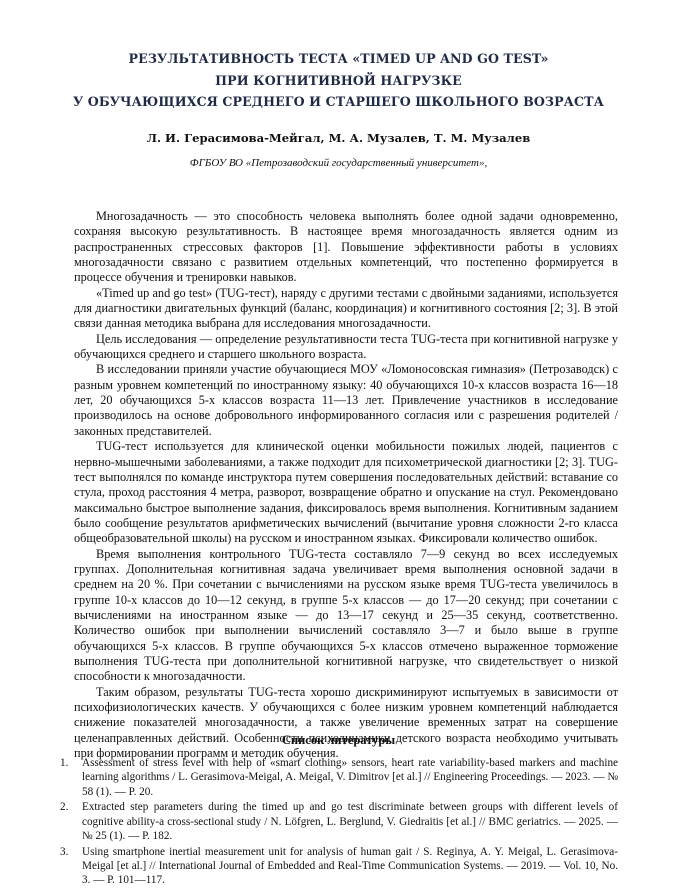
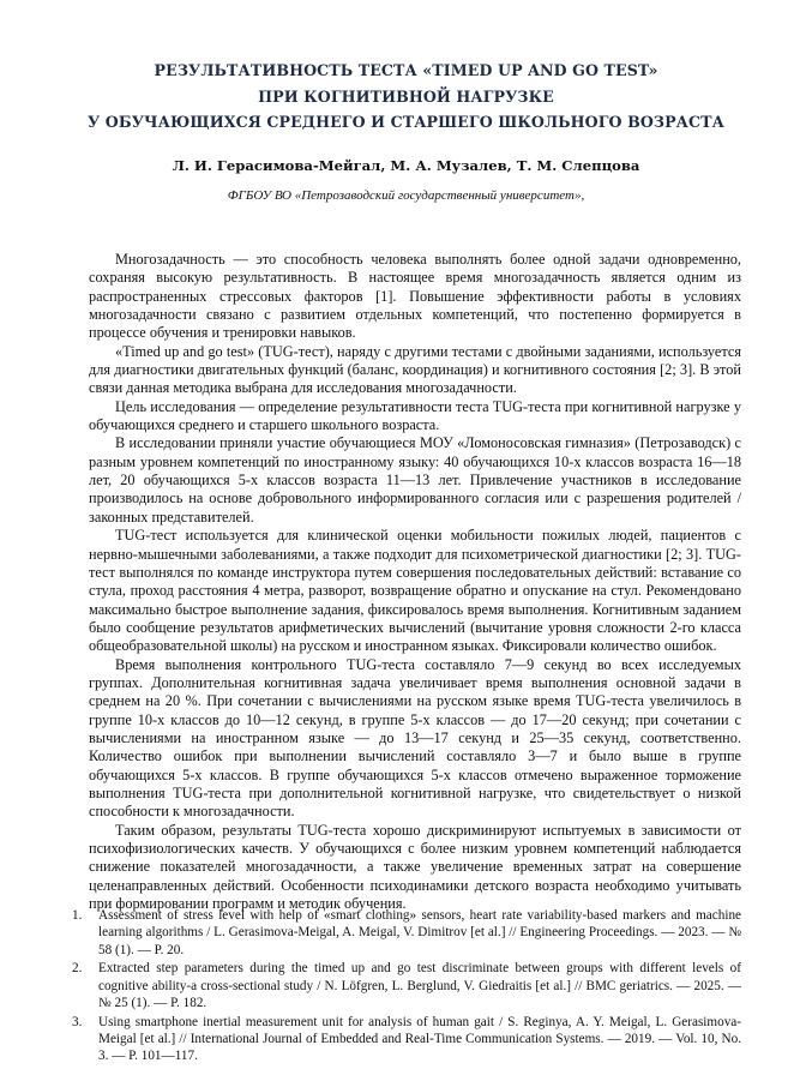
  РЕЗУЛЬТАТИВНОСТЬ ТЕСТА «TIMED UP AND GO TEST»
  ПРИ КОГНИТИВНОЙ НАГРУЗКЕ
  У ОБУЧАЮЩИХСЯ СРЕДНЕГО И СТАРШЕГО ШКОЛЬНОГО ВОЗРАСТА
- Л. И. Герасимова-Мейгал, М. А. Музалев, Т. М. Музалев
+ Л. И. Герасимова-Мейгал, М. А. Музалев, Т. М. Слепцова
  ФГБОУ ВО «Петрозаводский государственный университет»,
  Многозадачность — это способность человека выполнять более одной задачи одновременно, сохра­няя высокую результативность. В настоящее время многозадачность является одним из распространен­ных стрессовых факторов [1]. Повышение эффективности работы в условиях многозадачности связано с развитием отдельных компетенций, что постепенно формируется в процессе обучения и тренировки навыков.
  «Timed up and go test» (TUG-тест), наряду с другими тестами с двойными заданиями, используется для диагностики двигательных функций (баланс, координация) и когнитивного состояния [2; 3]. В этой связи данная методика выбрана для исследования многозадачности.
  Цель исследования — определение результативности теста TUG-теста при когнитивной нагрузке у обучающихся среднего и старшего школьного возраста.
  В исследовании приняли участие обучающиеся МОУ «Ломоносовская гимназия» (Петрозаводск) с разным уровнем компетенций по иностранному языку: 40 обучающихся 10-х классов возраста 16—18 лет, 20 обучающихся 5-х классов возраста 11—13 лет. Привлечение участников в исследование производилось на основе добровольного информированного согласия или с разрешения родите­лей / законных представителей.
  TUG-тест используется для клинической оценки мобильности пожилых людей, пациентов с нервно-мышечными заболеваниями, а также подходит для психометрической диагностики [2; 3]. TUG-тест вы­полнялся по команде инструктора путем совершения последовательных действий: вставание со стула, проход расстояния 4 метра, разворот, возвращение обратно и опускание на стул. Рекомендовано макси­мально быстрое выполнение задания, фиксировалось время выполнения. Когнитивным заданием было сообщение результатов арифметических вычислений (вычитание уровня сложности 2-го класса общеоб­разовательной школы) на русском и иностранном языках. Фиксировали количество ошибок.
  Время выполнения контрольного TUG-теста составляло 7—9 секунд во всех исследуемых группах. Дополнительная когнитивная задача увеличивает время выполнения основной задачи в среднем на 20 %. При сочетании с вычислениями на русском языке время TUG-теста увеличилось в группе 10-х классов до 10—12 секунд, в группе 5-х классов — до 17—20 секунд; при сочетании с вычислениями на ино­странном языке — до 13—17 секунд и 25—35 секунд, соответственно. Количество ошибок при выпол­нении вычислений составляло 3—7 и было выше в группе обучающихся 5-х классов. В группе обучаю­щихся 5-х классов отмечено выраженное торможение выполнения TUG-теста при дополнительной ког­нитивной нагрузке, что свидетельствует о низкой способности к многозадачности.
  Таким образом, результаты TUG-теста хорошо дискриминируют испытуемых в зависимости от пси­хофизиологических качеств. У обучающихся с более низким уровнем компетенций наблюдается сниже­ние показателей многозадачности, а также увеличение временных затрат на совершение целенаправлен­ных действий. Особенности психодинамики детского возраста необходимо учитывать при формирова­нии программ и методик обучения.
- Список литературы
  1.
  Assessment of stress level with help of «smart clothing» sensors, heart rate variability-based markers and machine learning algorithms / L. Gerasimova-Meigal, A. Meigal, V. Dimitrov [et al.] // Engineering Proceedings. — 2023. — № 58 (1). — P. 20.
  2.
  Extracted step parameters during the timed up and go test discriminate between groups with different levels of cognitive ability-a cross-sectional study / N. Löfgren, L. Berglund, V. Giedraitis [et al.] // BMC geriatrics. — 2025. — № 25 (1). — P. 182.
  3.
  Using smartphone inertial measurement unit for analysis of human gait / S. Reginya, A. Y. Meigal, L. Gerasimova-Meigal [et al.] // International Journal of Embedded and Real-Time Communication Systems. — 2019. — Vol. 10, No. 3. — P. 101—117.
